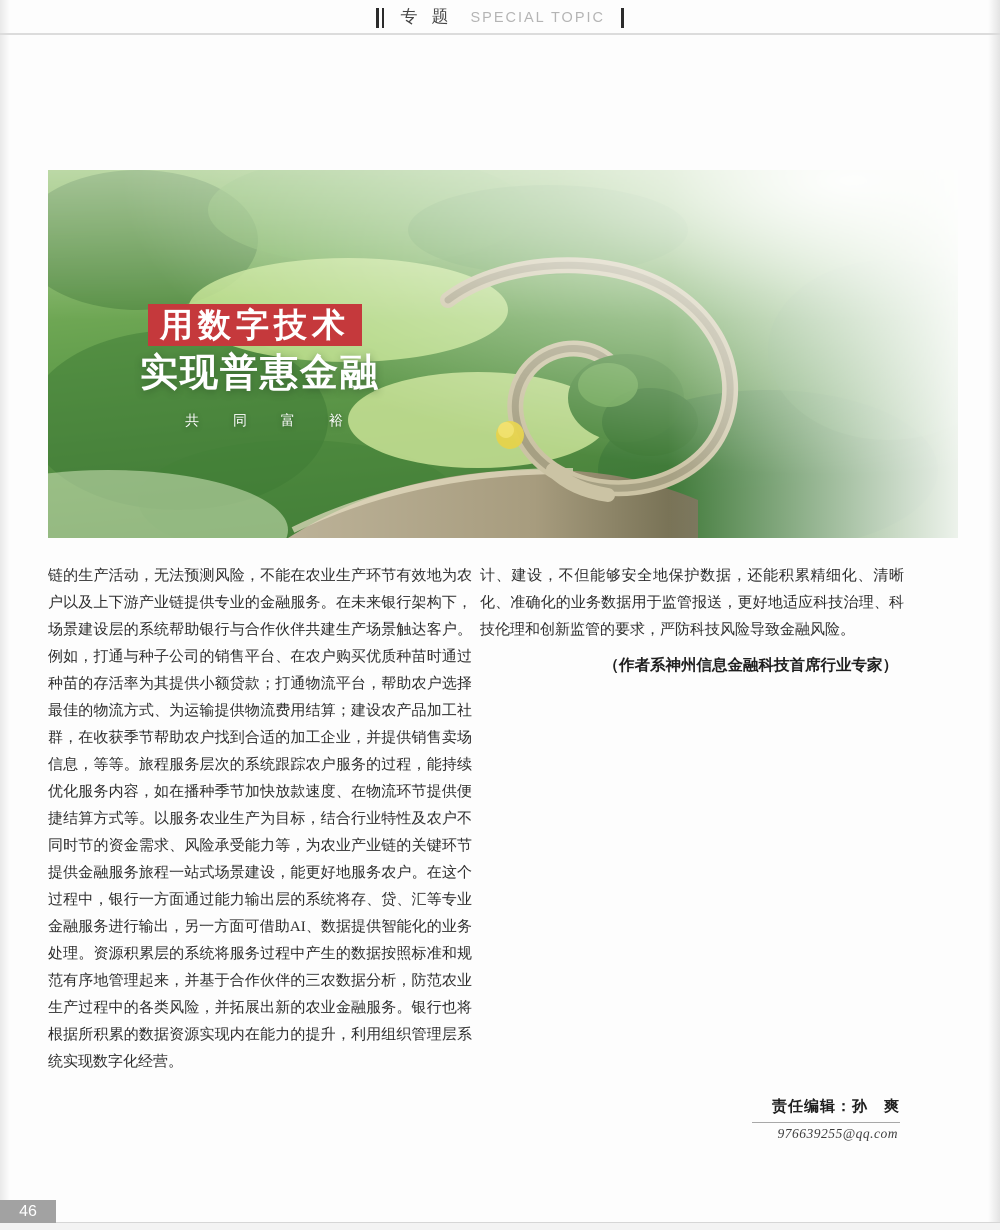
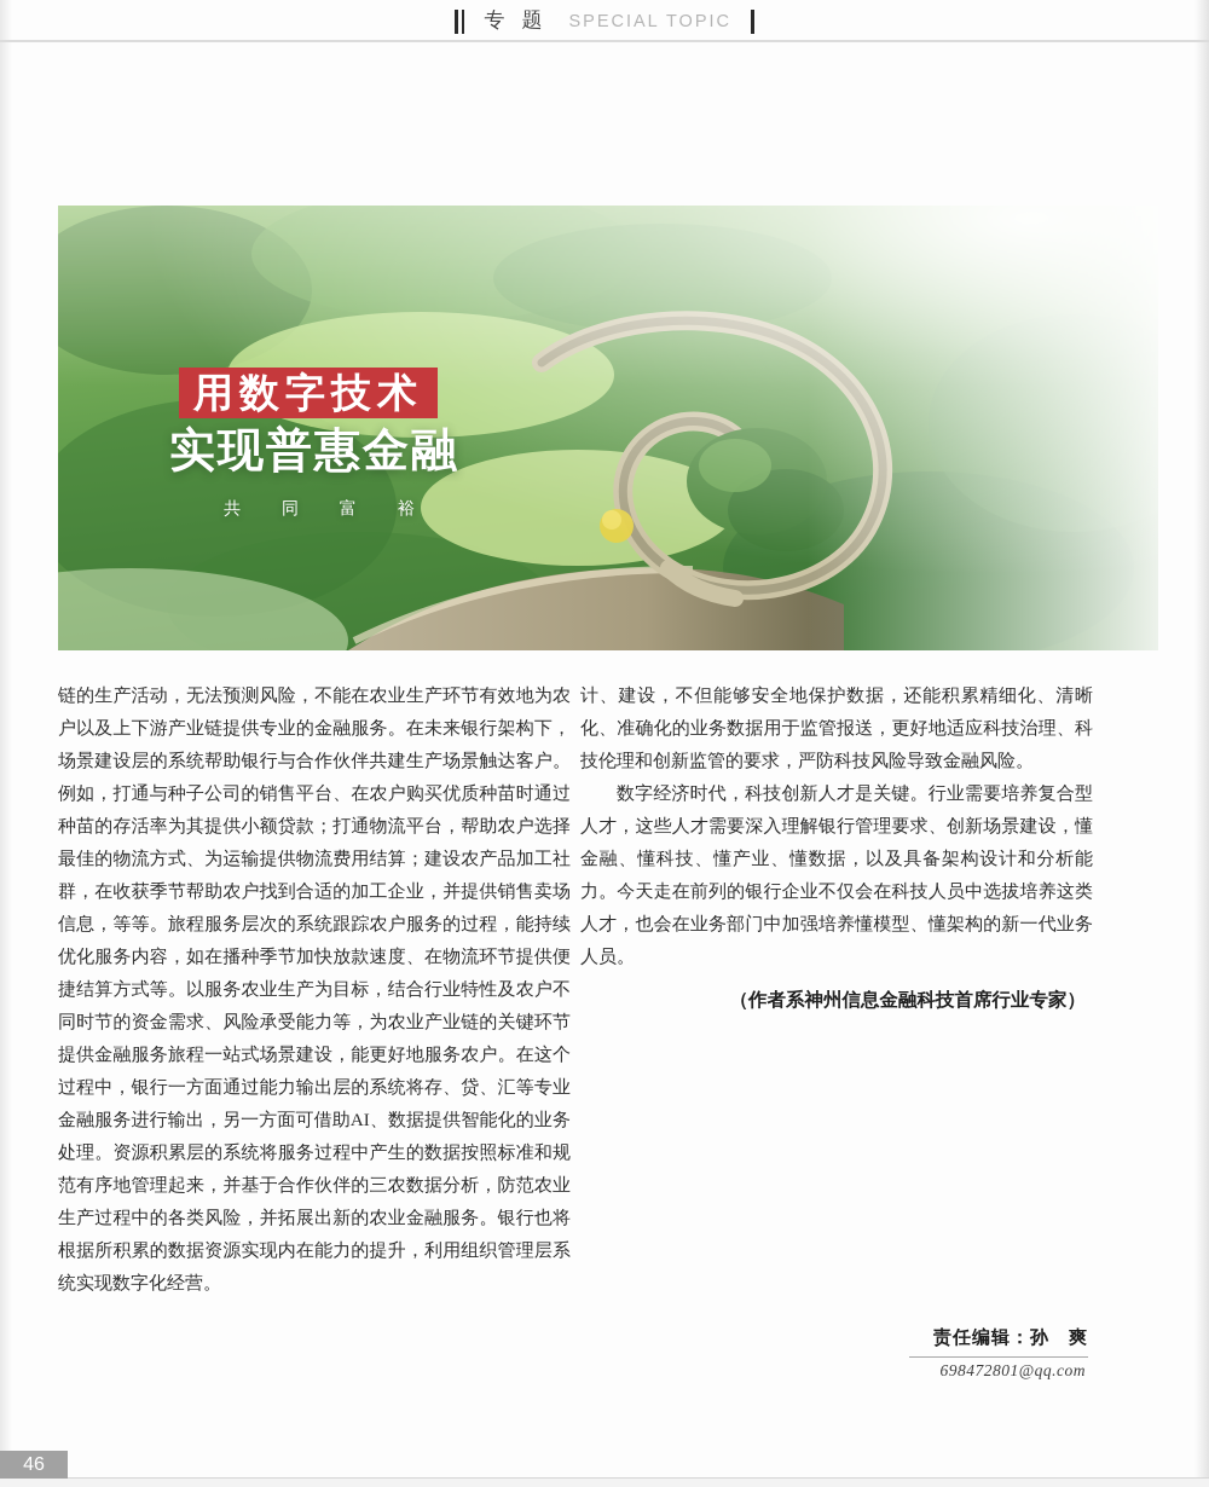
  专题
  SPECIAL TOPIC
  用数字技术
  实现普惠金融
  共 同 富 裕
  链的生产活动，无法预测风险，不能在农业生产环节有效地为农户以及上下游产业链提供专业的金融服务。在未来银行架构下，场景建设层的系统帮助银行与合作伙伴共建生产场景触达客户。例如，打通与种子公司的销售平台、在农户购买优质种苗时通过种苗的存活率为其提供小额贷款；打通物流平台，帮助农户选择最佳的物流方式、为运输提供物流费用结算；建设农产品加工社群，在收获季节帮助农户找到合适的加工企业，并提供销售卖场信息，等等。旅程服务层次的系统跟踪农户服务的过程，能持续优化服务内容，如在播种季节加快放款速度、在物流环节提供便捷结算方式等。以服务农业生产为目标，结合行业特性及农户不同时节的资金需求、风险承受能力等，为农业产业链的关键环节提供金融服务旅程一站式场景建设，能更好地服务农户。在这个过程中，银行一方面通过能力输出层的系统将存、贷、汇等专业金融服务进行输出，另一方面可借助AI、数据提供智能化的业务处理。资源积累层的系统将服务过程中产生的数据按照标准和规范有序地管理起来，并基于合作伙伴的三农数据分析，防范农业生产过程中的各类风险，并拓展出新的农业金融服务。银行也将根据所积累的数据资源实现内在能力的提升，利用组织管理层系统实现数字化经营。
  计、建设，不但能够安全地保护数据，还能积累精细化、清晰化、准确化的业务数据用于监管报送，更好地适应科技治理、科技伦理和创新监管的要求，严防科技风险导致金融风险。
+ 数字经济时代，科技创新人才是关键。行业需要培养复合型人才，这些人才需要深入理解银行管理要求、创新场景建设，懂金融、懂科技、懂产业、懂数据，以及具备架构设计和分析能力。今天走在前列的银行企业不仅会在科技人员中选拔培养这类人才，也会在业务部门中加强培养懂模型、懂架构的新一代业务人员。
  （作者系神州信息金融科技首席行业专家）
  责任编辑：孙 爽
- 976639255@qq.com
+ 698472801@qq.com
  46
